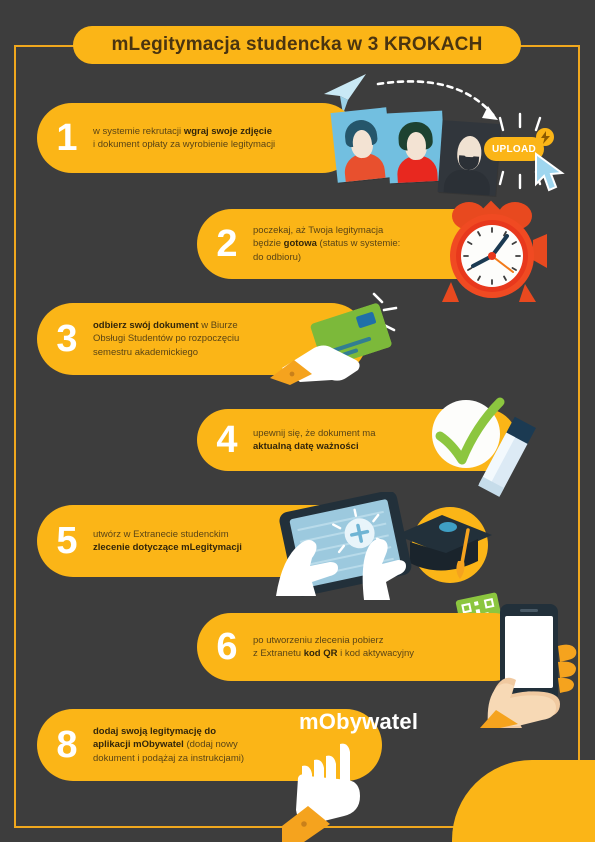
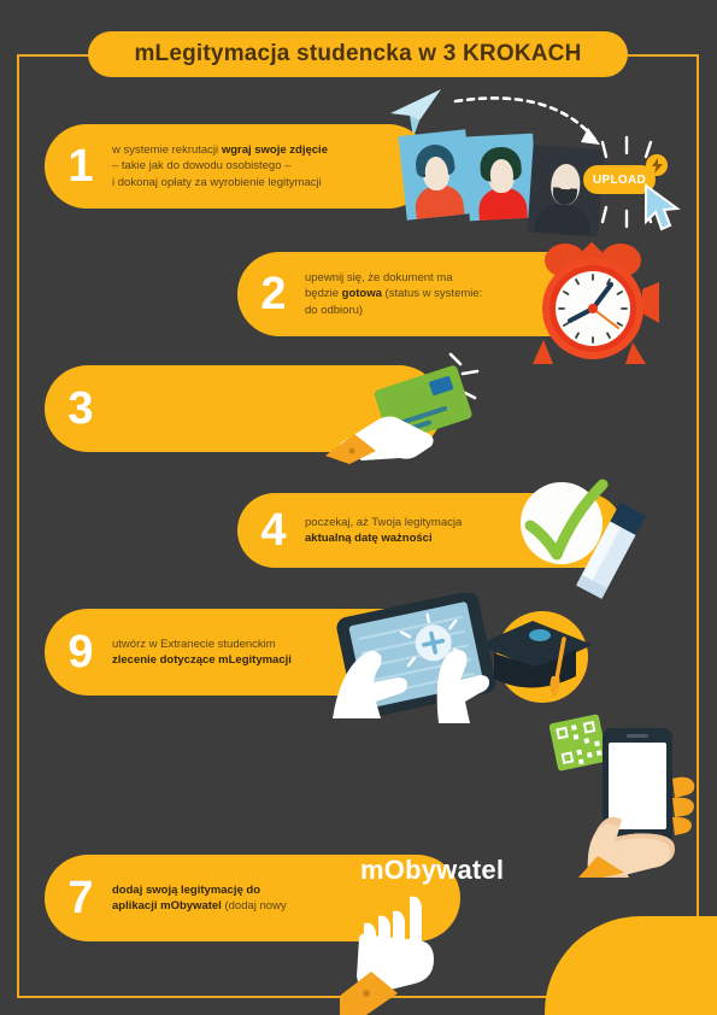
  mLegitymacja studencka w 3 KROKACH
  1
  w systemie rekrutacji wgraj swoje zdjęcie
+ – takie jak do dowodu osobistego –
- i dokument opłaty za wyrobienie legitymacji
+ i dokonaj opłaty za wyrobienie legitymacji
  UPLOAD
  2
- poczekaj, aż Twoja legitymacja
+ upewnij się, że dokument ma
  będzie gotowa (status w systemie:
  do odbioru)
  3
- odbierz swój dokument w Biurze
- Obsługi Studentów po rozpoczęciu
- semestru akademickiego
  4
- upewnij się, że dokument ma
+ poczekaj, aż Twoja legitymacja
  aktualną datę ważności
- 5
+ 9
  utwórz w Extranecie studenckim
  zlecenie dotyczące mLegitymacji
- 6
- po utworzeniu zlecenia pobierz
- z Extranetu kod QR i kod aktywacyjny
- 8
+ 7
  dodaj swoją legitymację do
  aplikacji mObywatel (dodaj nowy
- dokument i podążaj za instrukcjami)
  mObywatel
